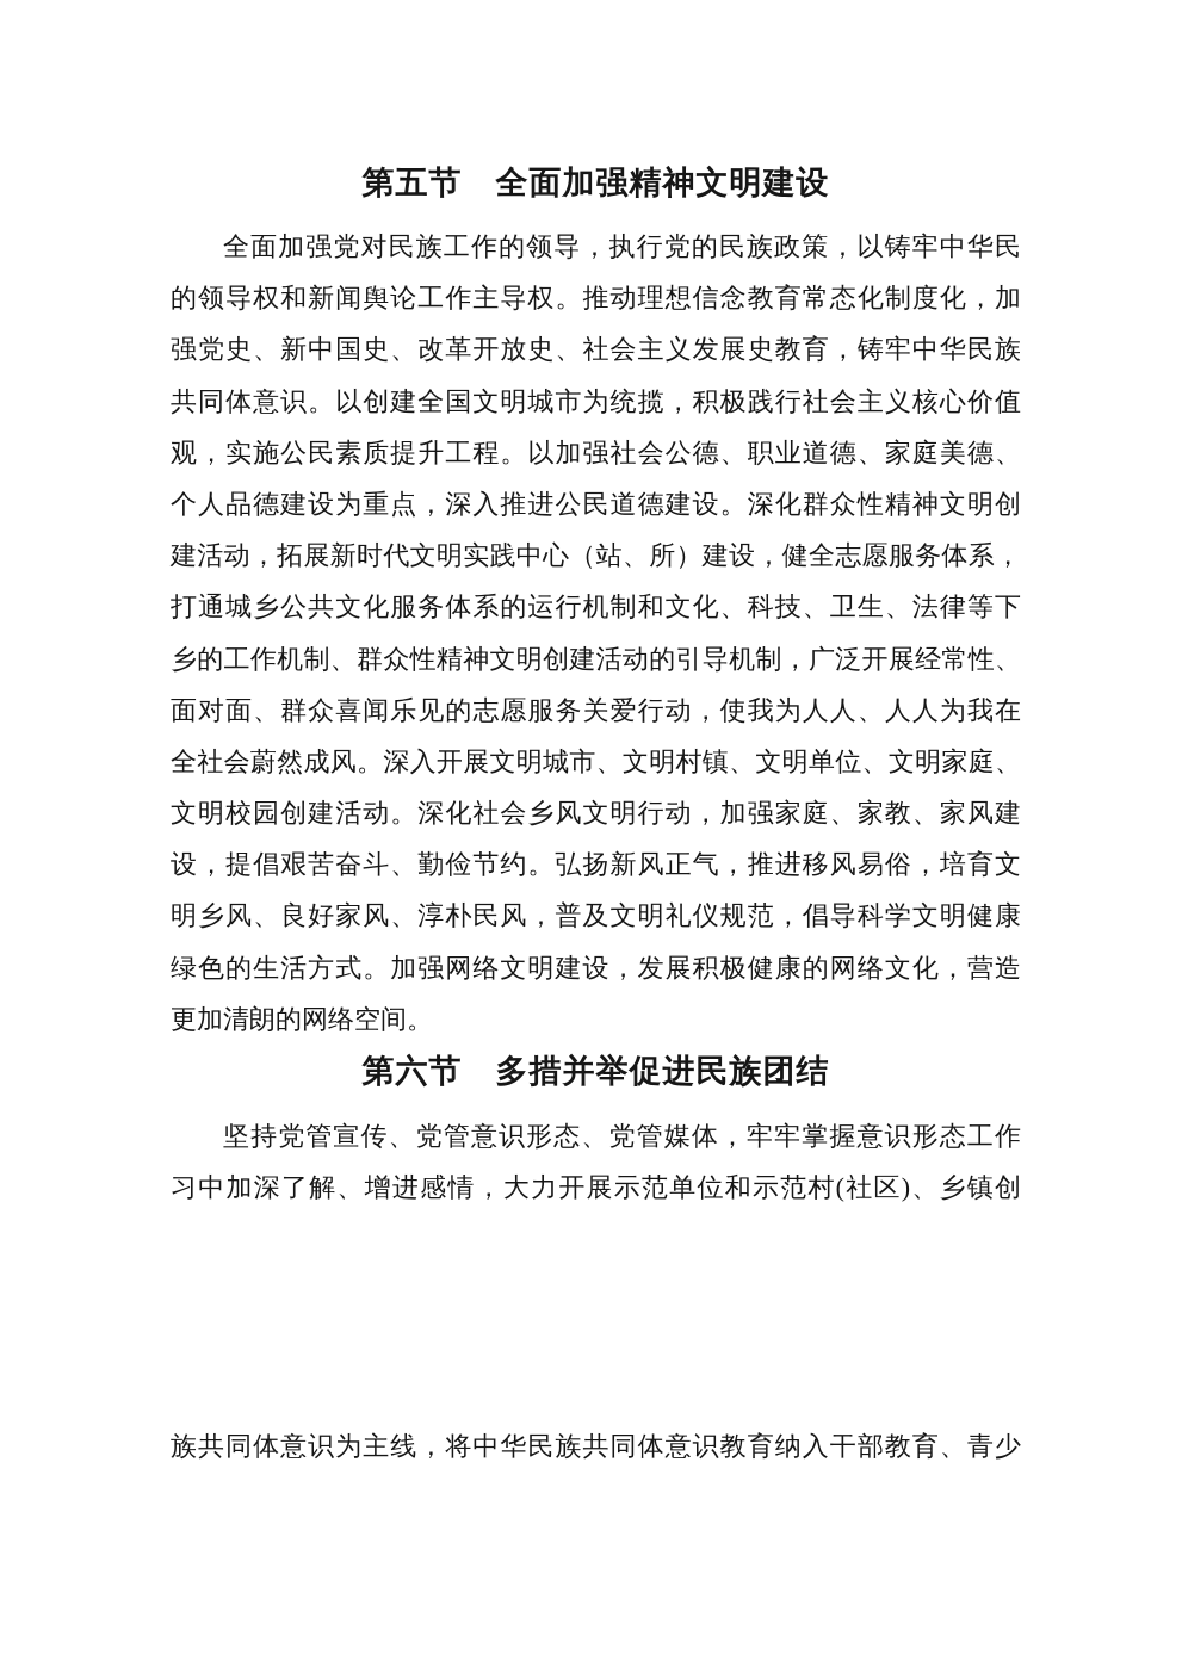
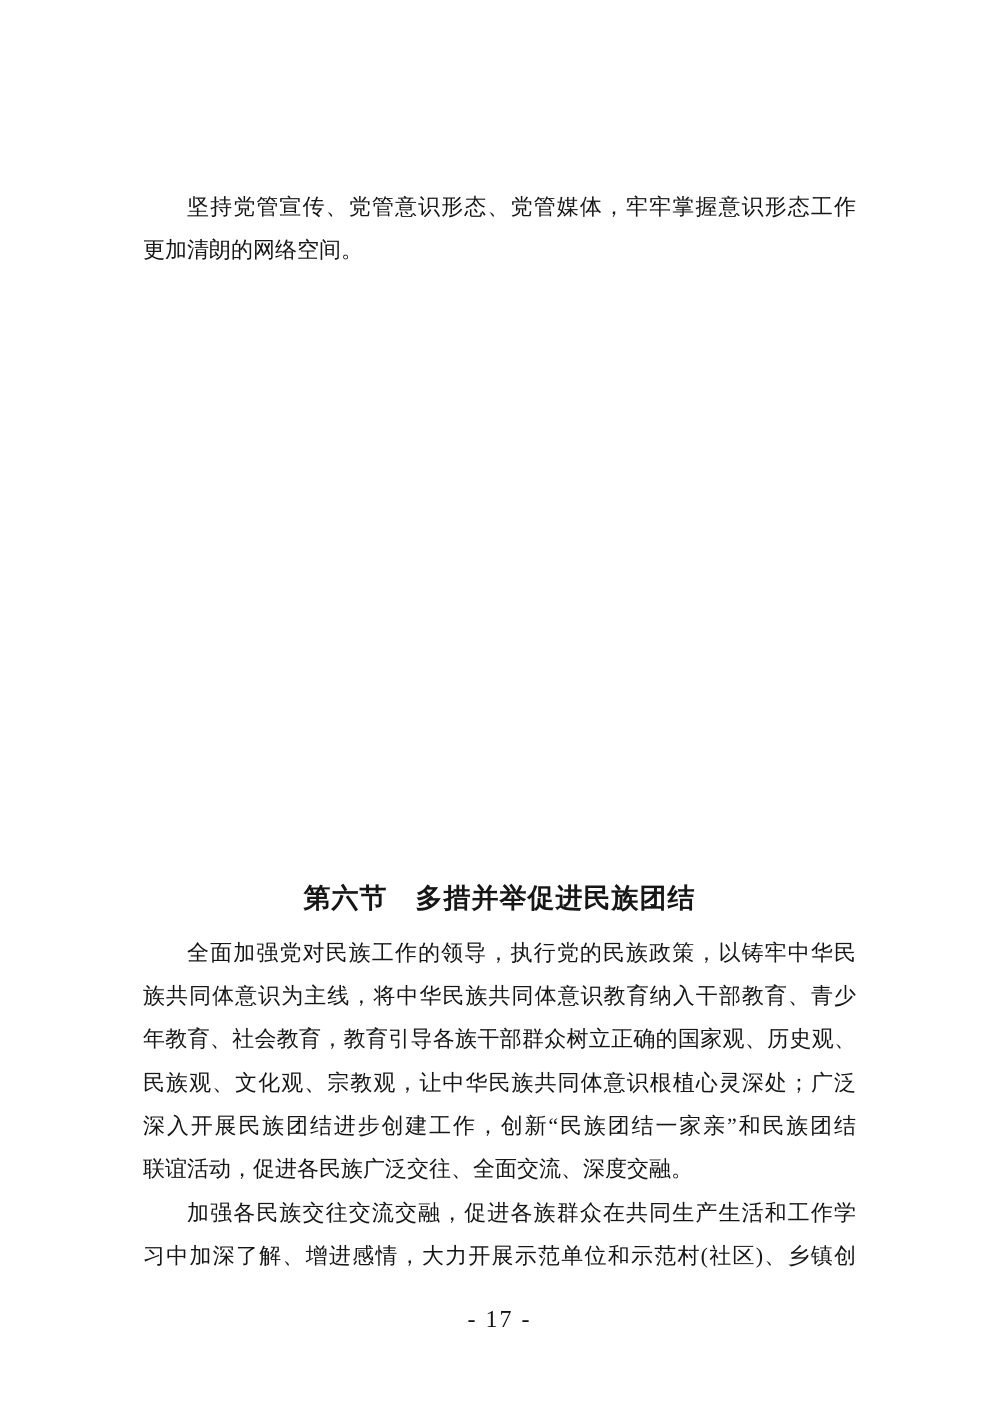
- 第五节 全面加强精神文明建设
- 全面加强党对民族工作的领导，执行党的民族政策，以铸牢中华民
+ 坚持党管宣传、党管意识形态、党管媒体，牢牢掌握意识形态工作
- 的领导权和新闻舆论工作主导权。推动理想信念教育常态化制度化，加
- 强党史、新中国史、改革开放史、社会主义发展史教育，铸牢中华民族
- 共同体意识。以创建全国文明城市为统揽，积极践行社会主义核心价值
- 观，实施公民素质提升工程。以加强社会公德、职业道德、家庭美德、
- 个人品德建设为重点，深入推进公民道德建设。深化群众性精神文明创
- 建活动，拓展新时代文明实践中心（站、所）建设，健全志愿服务体系，
- 打通城乡公共文化服务体系的运行机制和文化、科技、卫生、法律等下
- 乡的工作机制、群众性精神文明创建活动的引导机制，广泛开展经常性、
- 面对面、群众喜闻乐见的志愿服务关爱行动，使我为人人、人人为我在
- 全社会蔚然成风。深入开展文明城市、文明村镇、文明单位、文明家庭、
- 文明校园创建活动。深化社会乡风文明行动，加强家庭、家教、家风建
- 设，提倡艰苦奋斗、勤俭节约。弘扬新风正气，推进移风易俗，培育文
- 明乡风、良好家风、淳朴民风，普及文明礼仪规范，倡导科学文明健康
- 绿色的生活方式。加强网络文明建设，发展积极健康的网络文化，营造
  更加清朗的网络空间。
  第六节 多措并举促进民族团结
- 坚持党管宣传、党管意识形态、党管媒体，牢牢掌握意识形态工作
+ 全面加强党对民族工作的领导，执行党的民族政策，以铸牢中华民
- 习中加深了解、增进感情，大力开展示范单位和示范村(社区)、乡镇创
+ 族共同体意识为主线，将中华民族共同体意识教育纳入干部教育、青少
+ 年教育、社会教育，教育引导各族干部群众树立正确的国家观、历史观、
+ 民族观、文化观、宗教观，让中华民族共同体意识根植心灵深处；广泛
+ 深入开展民族团结进步创建工作，创新“民族团结一家亲”和民族团结
+ 联谊活动，促进各民族广泛交往、全面交流、深度交融。
+ 加强各民族交往交流交融，促进各族群众在共同生产生活和工作学
- 族共同体意识为主线，将中华民族共同体意识教育纳入干部教育、青少
+ 习中加深了解、增进感情，大力开展示范单位和示范村(社区)、乡镇创
+ - 17 -
